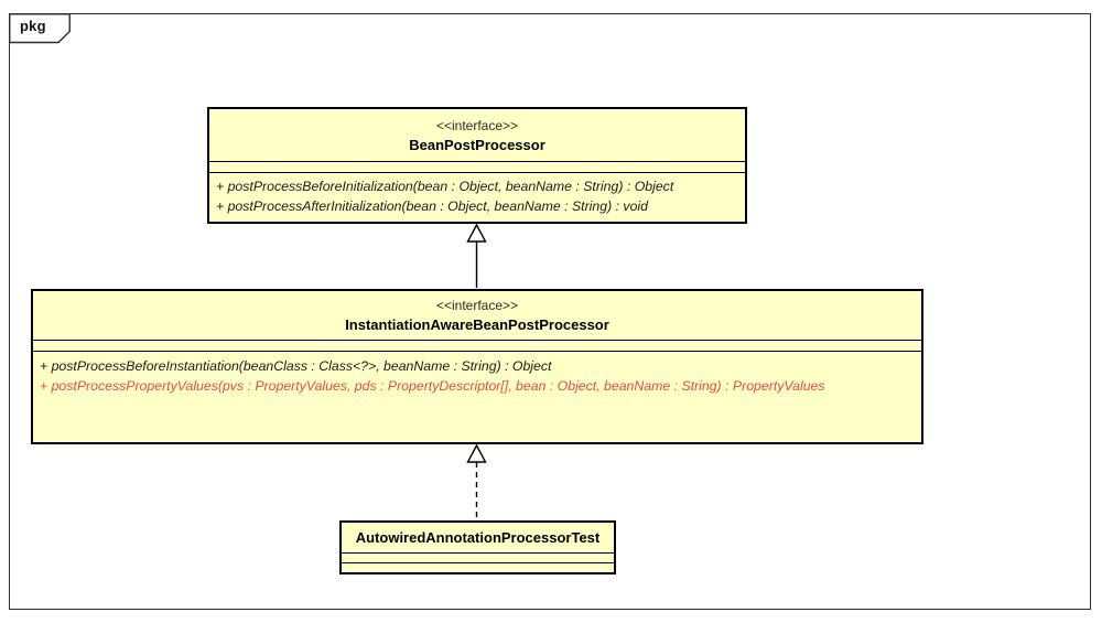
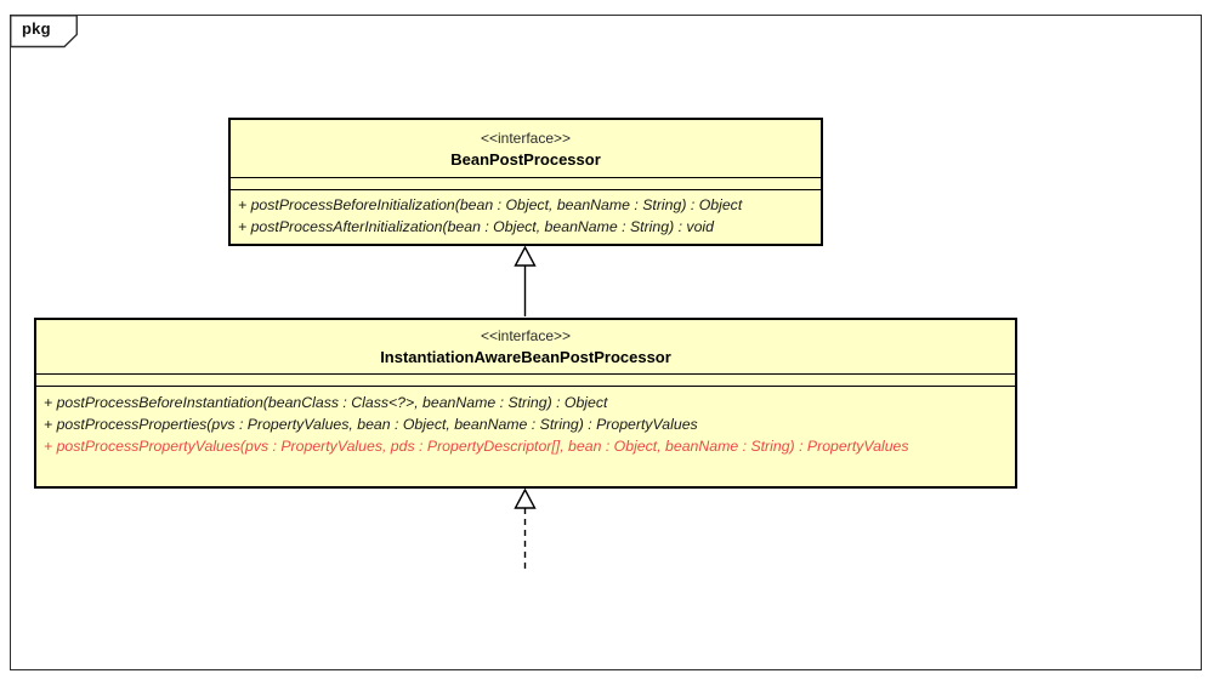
  pkg
  <<interface>>
  BeanPostProcessor
  + postProcessBeforeInitialization(bean : Object, beanName : String) : Object
  + postProcessAfterInitialization(bean : Object, beanName : String) : void
  <<interface>>
  InstantiationAwareBeanPostProcessor
  + postProcessBeforeInstantiation(beanClass : Class<?>, beanName : String) : Object
+ + postProcessProperties(pvs : PropertyValues, bean : Object, beanName : String) : PropertyValues
  + postProcessPropertyValues(pvs : PropertyValues, pds : PropertyDescriptor[], bean : Object, beanName : String) : PropertyValues
- AutowiredAnnotationProcessorTest
